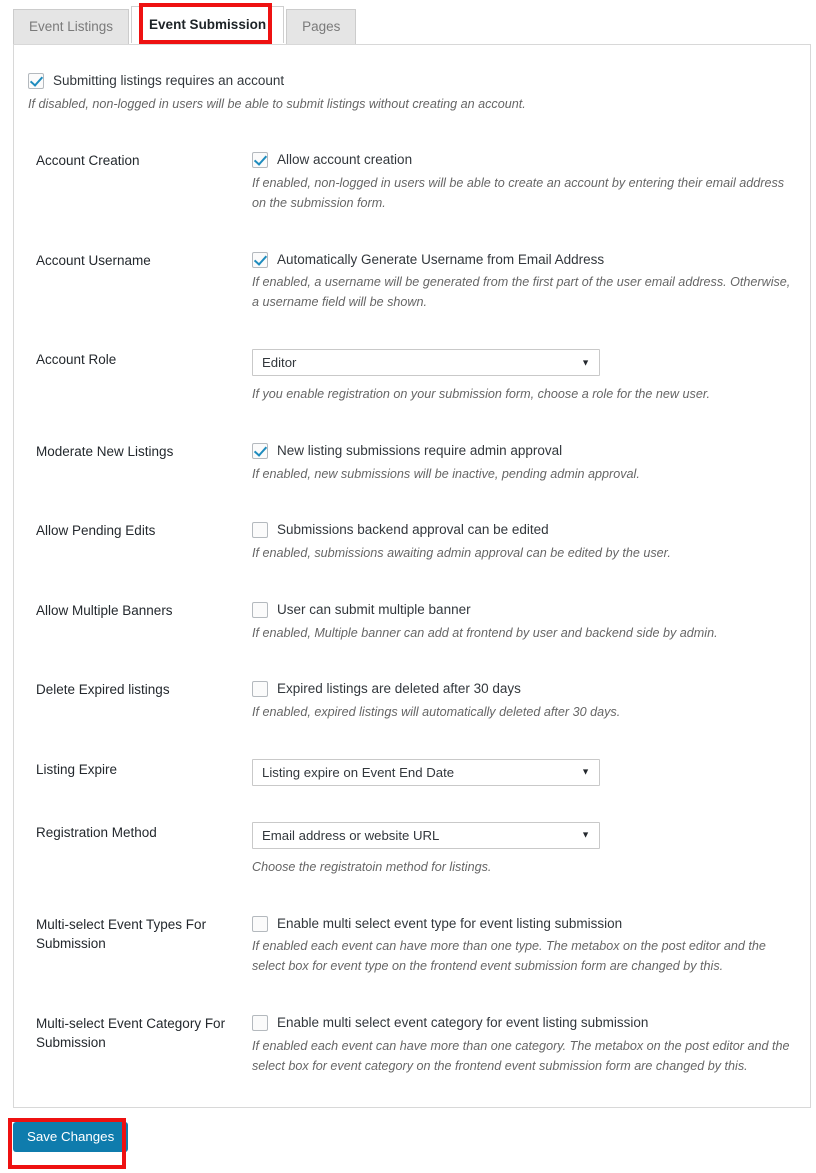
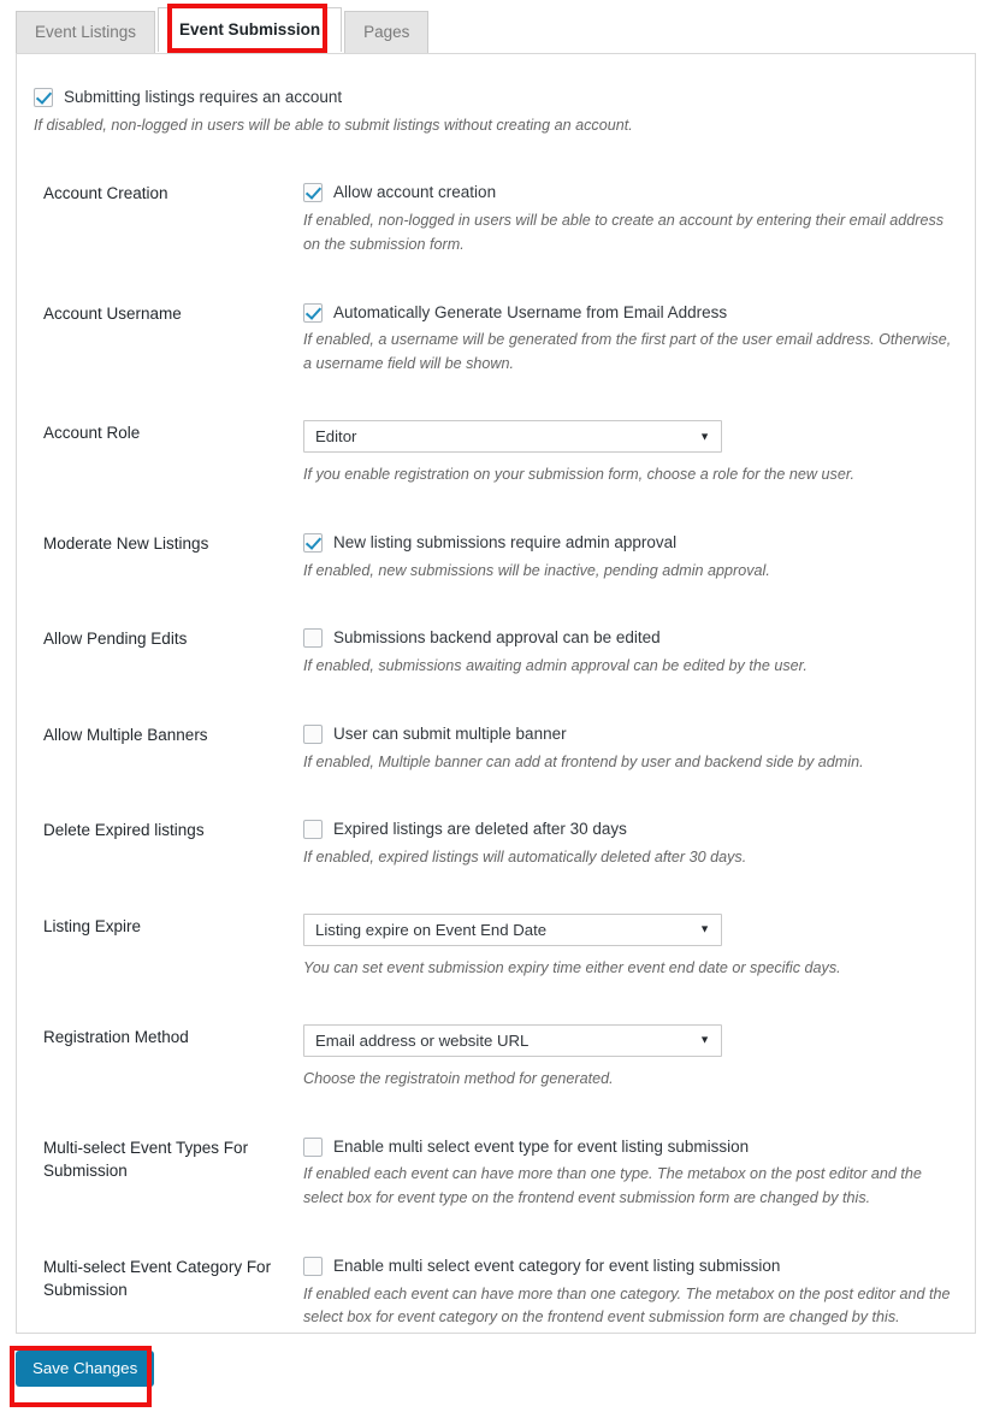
  Event Listings
  Event Submission
  Pages
  Submitting listings requires an account
  If disabled, non-logged in users will be able to submit listings without creating an account.
  Account Creation
  Allow account creation
  If enabled, non-logged in users will be able to create an account by entering their email address on the submission form.
  Account Username
  Automatically Generate Username from Email Address
  If enabled, a username will be generated from the first part of the user email address. Otherwise, a username field will be shown.
  Account Role
  Editor
  ▼
  If you enable registration on your submission form, choose a role for the new user.
  Moderate New Listings
  New listing submissions require admin approval
  If enabled, new submissions will be inactive, pending admin approval.
  Allow Pending Edits
  Submissions backend approval can be edited
  If enabled, submissions awaiting admin approval can be edited by the user.
  Allow Multiple Banners
  User can submit multiple banner
  If enabled, Multiple banner can add at frontend by user and backend side by admin.
  Delete Expired listings
  Expired listings are deleted after 30 days
  If enabled, expired listings will automatically deleted after 30 days.
  Listing Expire
  Listing expire on Event End Date
  ▼
+ You can set event submission expiry time either event end date or specific days.
  Registration Method
  Email address or website URL
  ▼
- Choose the registratoin method for listings.
+ Choose the registratoin method for generated.
  Multi-select Event Types For Submission
  Enable multi select event type for event listing submission
  If enabled each event can have more than one type. The metabox on the post editor and the select box for event type on the frontend event submission form are changed by this.
  Multi-select Event Category For Submission
  Enable multi select event category for event listing submission
  If enabled each event can have more than one category. The metabox on the post editor and the select box for event category on the frontend event submission form are changed by this.
  Save Changes
